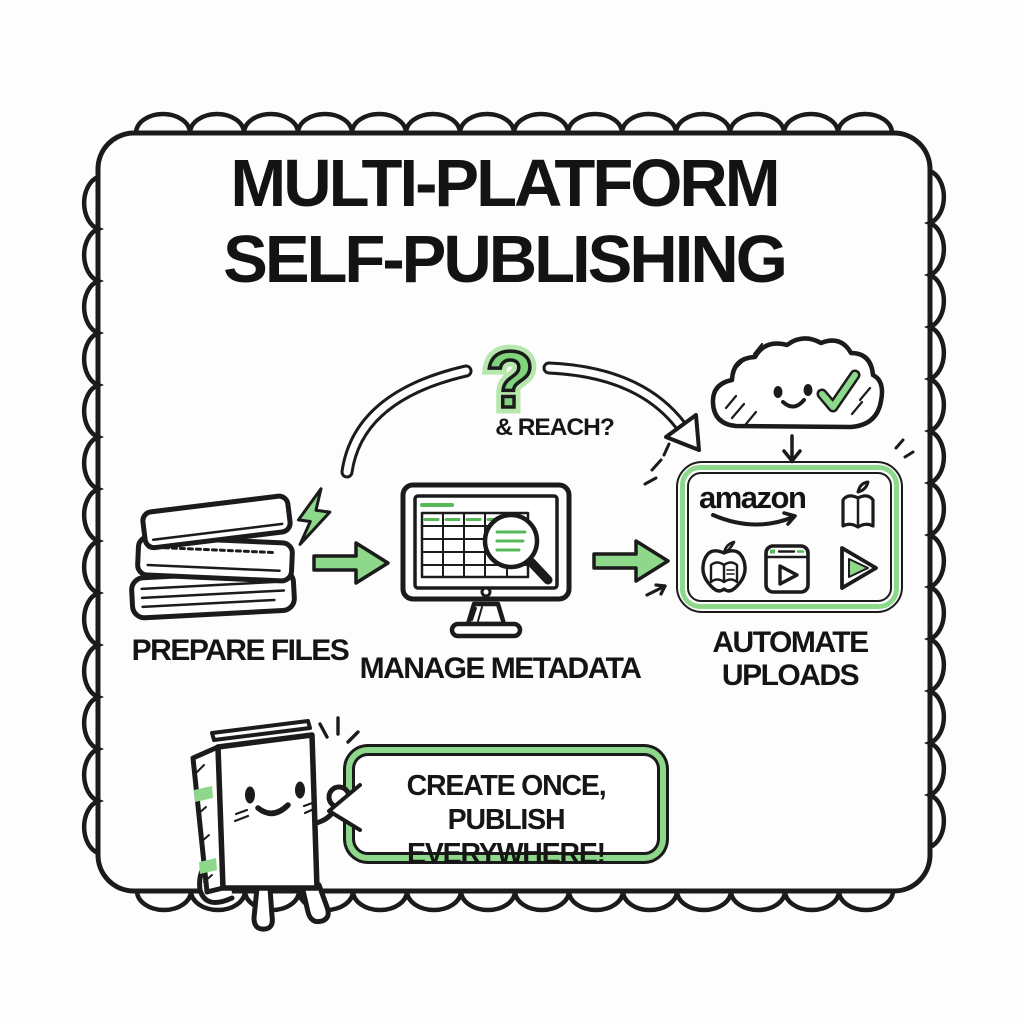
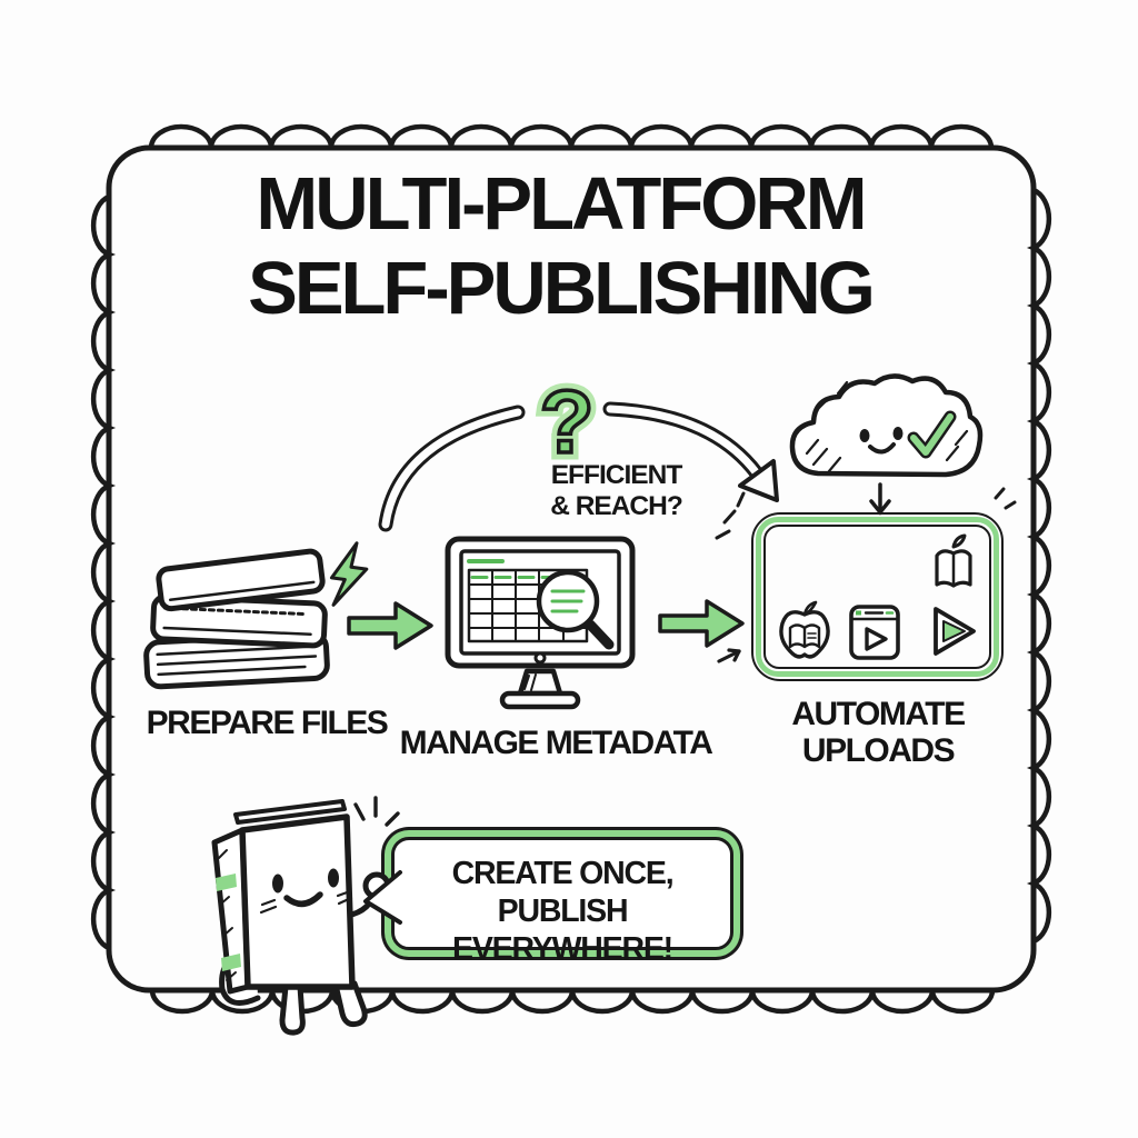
  MULTI-PLATFORM
  SELF-PUBLISHING
  ?
+ EFFICIENT
  & REACH?
- amazon
  PREPARE FILES
  MANAGE METADATA
  AUTOMATE
  UPLOADS
  CREATE ONCE, PUBLISH
  EVERYWHERE!
